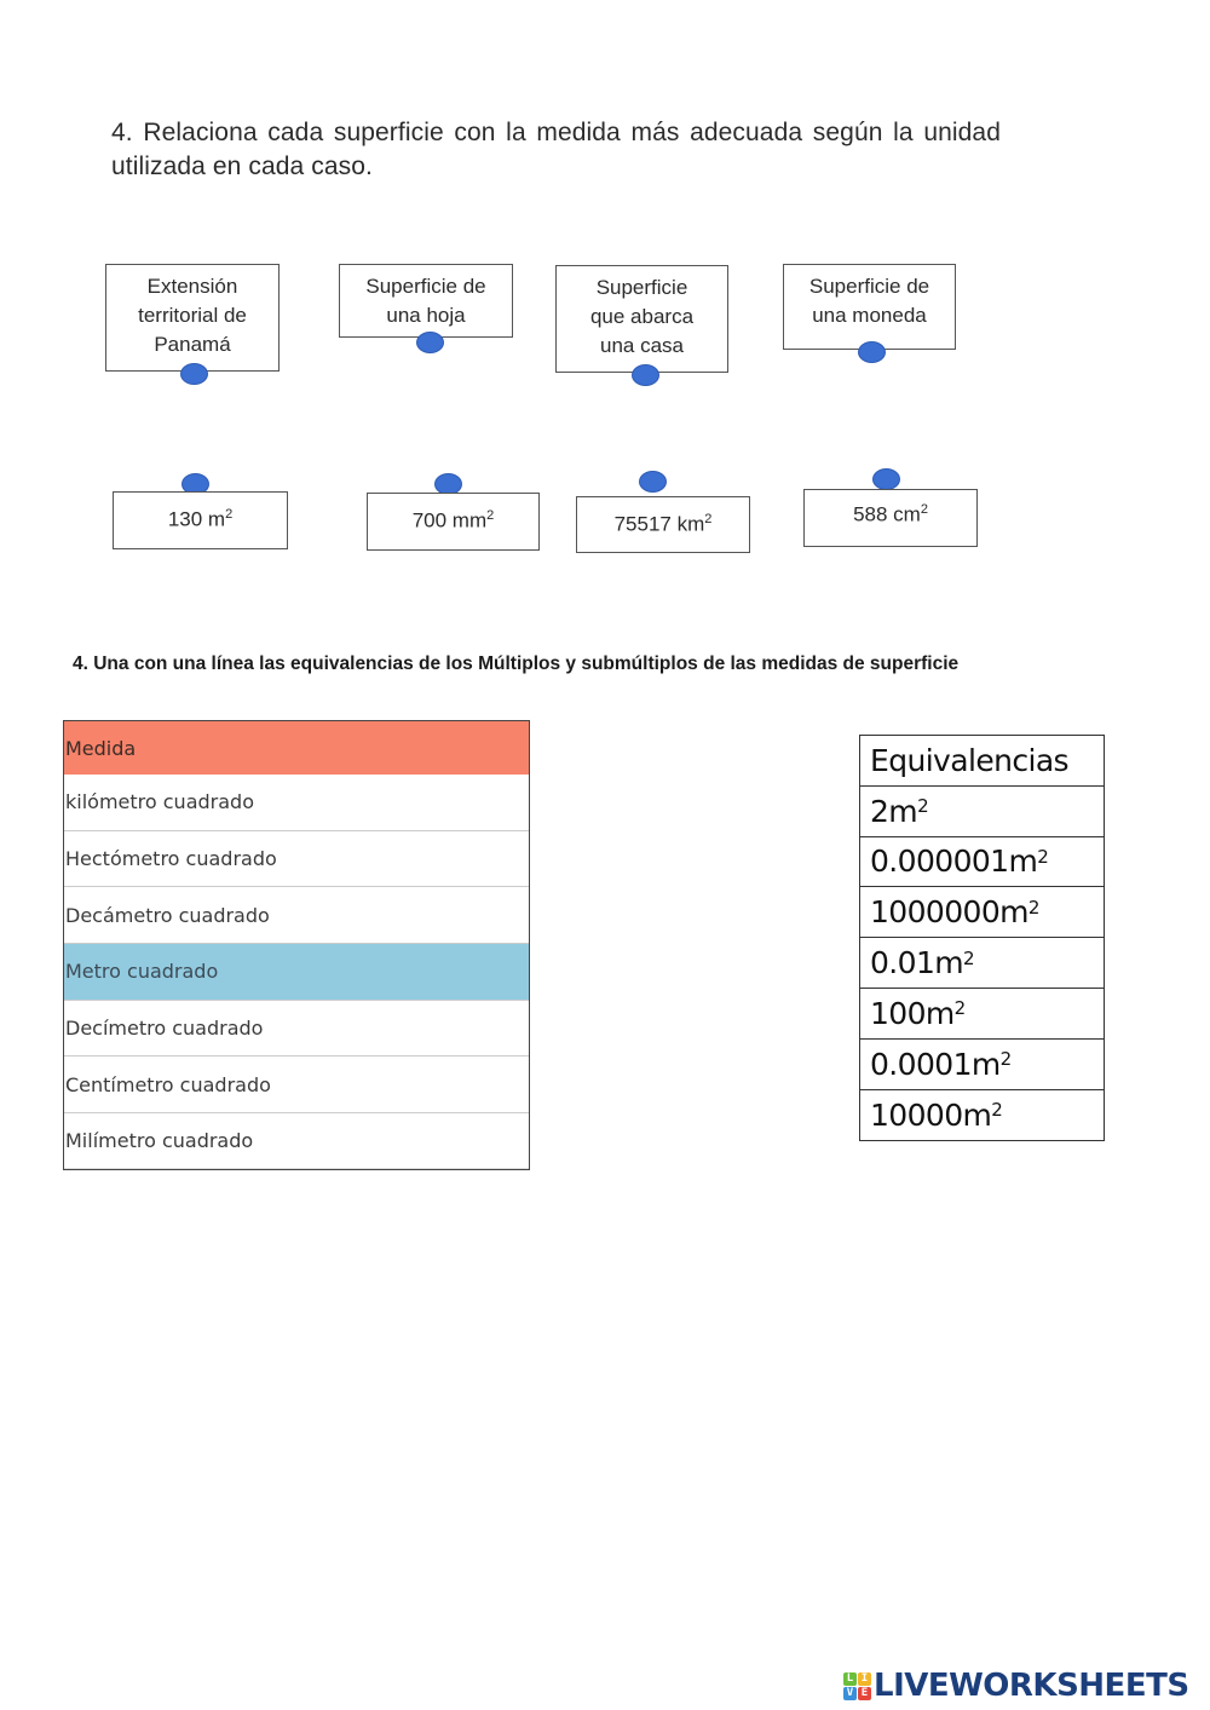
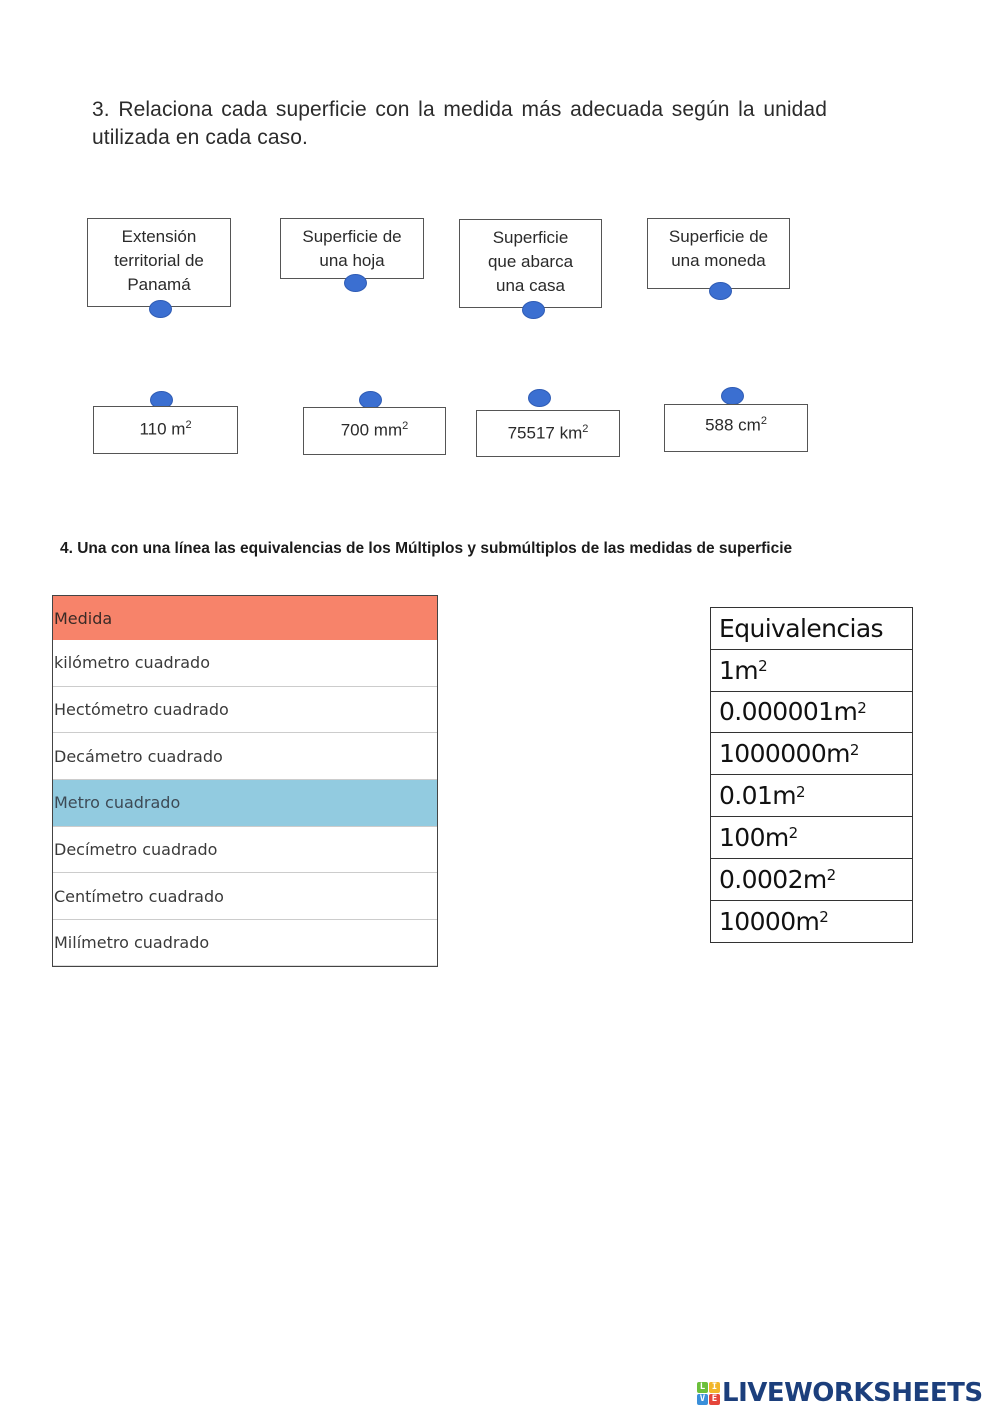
- 4. Relaciona cada superficie con la medida más adecuada según la unidad utilizada en cada caso.
+ 3. Relaciona cada superficie con la medida más adecuada según la unidad utilizada en cada caso.
  Extensión
  territorial de
  Panamá
  Superficie de
  una hoja
  Superficie
  que abarca
  una casa
  Superficie de
  una moneda
- 130 m2
+ 110 m2
  700 mm2
  75517 km2
  588 cm2
  4. Una con una línea las equivalencias de los Múltiplos y submúltiplos de las medidas de superficie
  Medida
  kilómetro cuadrado
  Hectómetro cuadrado
  Decámetro cuadrado
  Metro cuadrado
  Decímetro cuadrado
  Centímetro cuadrado
  Milímetro cuadrado
  Equivalencias
- 2m
+ 1m
  2
  0.000001m
  2
  1000000m
  2
  0.01m
  2
  100m
  2
- 0.0001m
+ 0.0002m
  2
  10000m
  2
  L
  I
  V
  E
  LIVEWORKSHEETS
